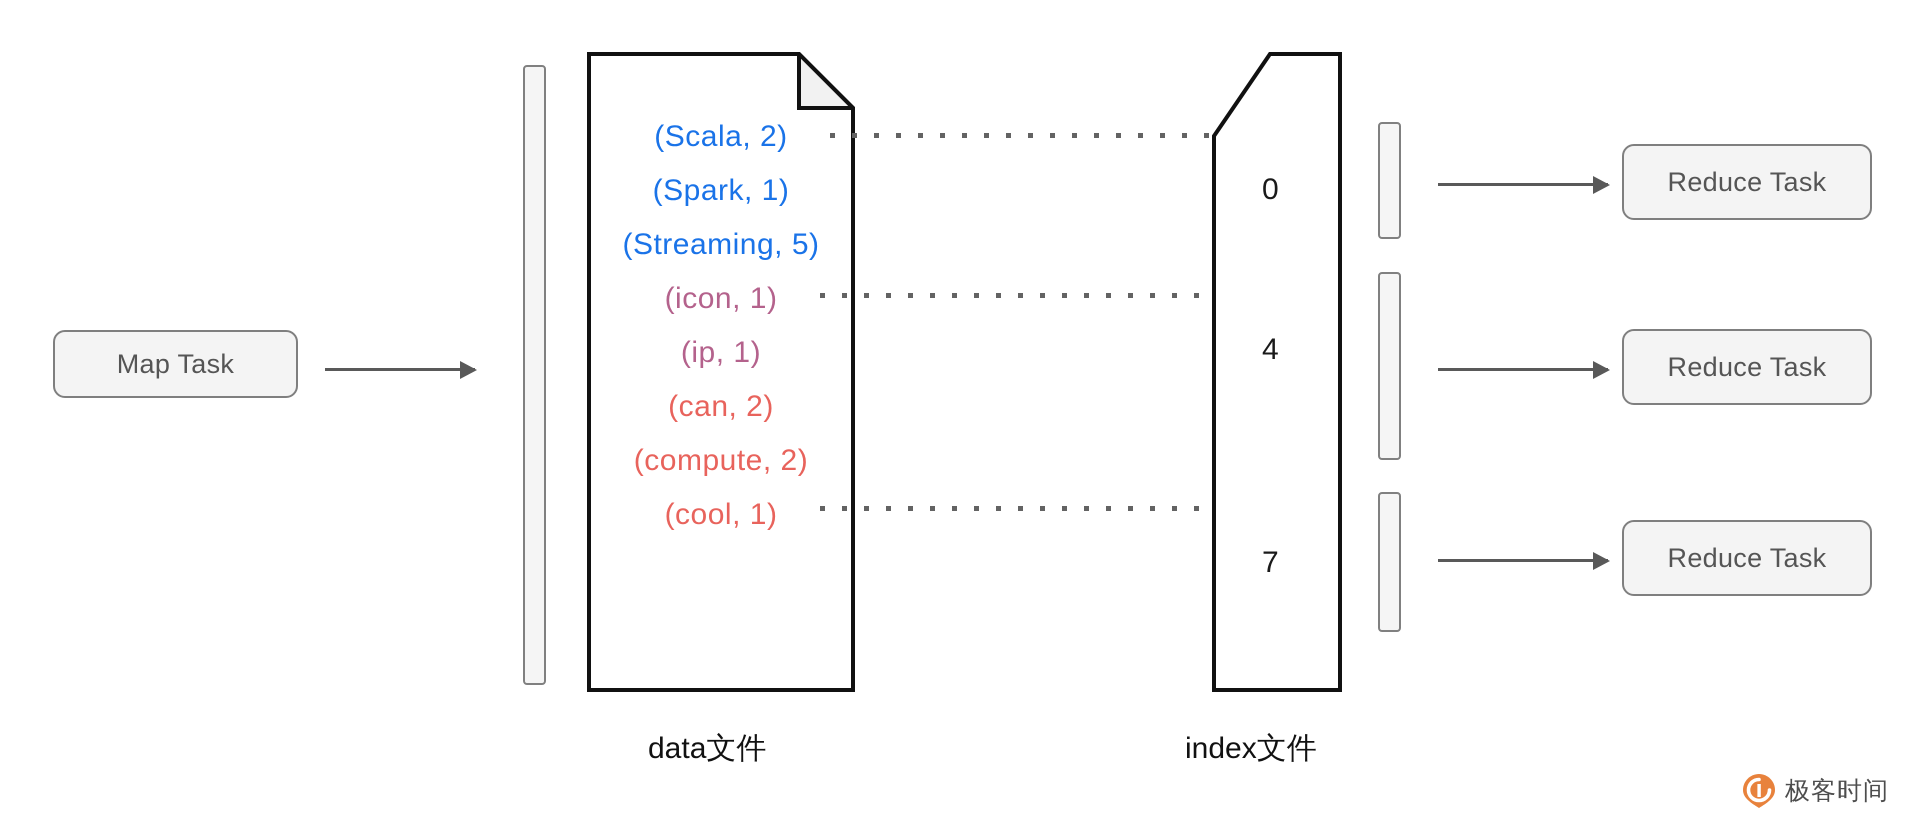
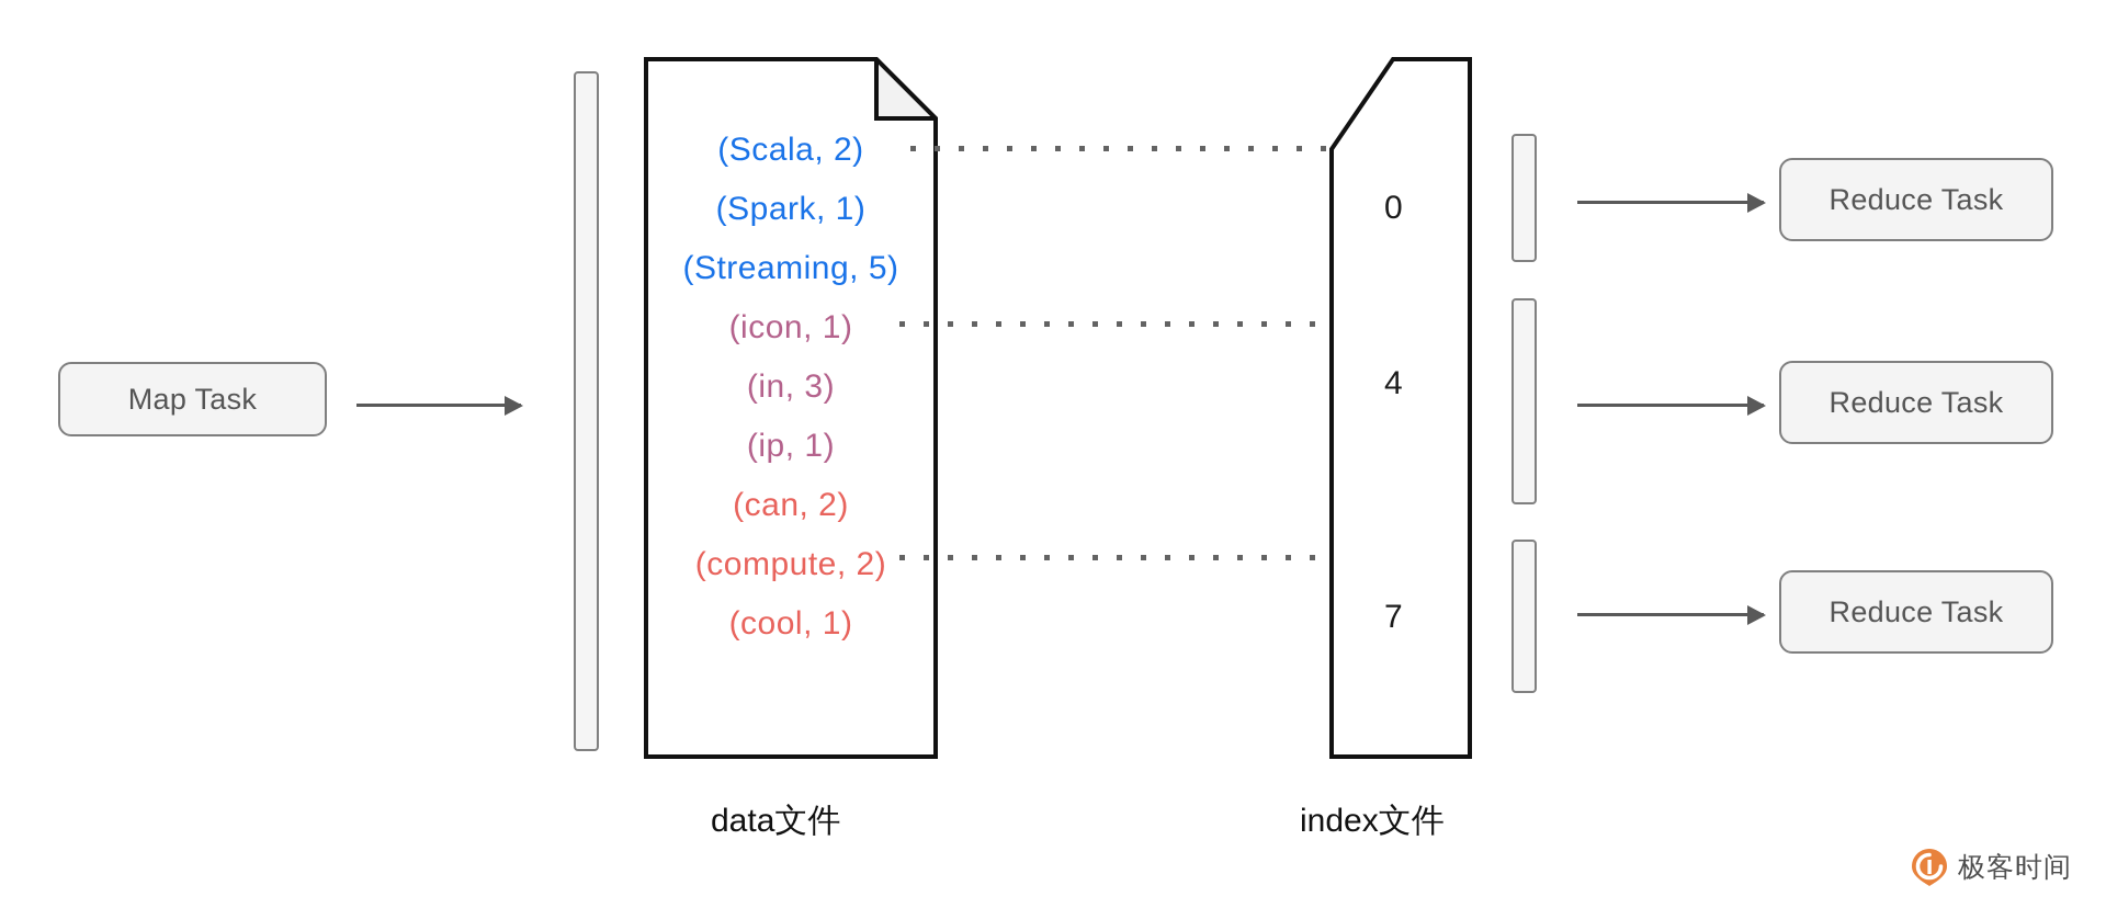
  Map Task
  (Scala, 2)
  (Spark, 1)
  (Streaming, 5)
  (icon, 1)
+ (in, 3)
  (ip, 1)
  (can, 2)
  (compute, 2)
  (cool, 1)
  0
  4
  7
  Reduce Task
  Reduce Task
  Reduce Task
  data文件
  index文件
  极客时间
